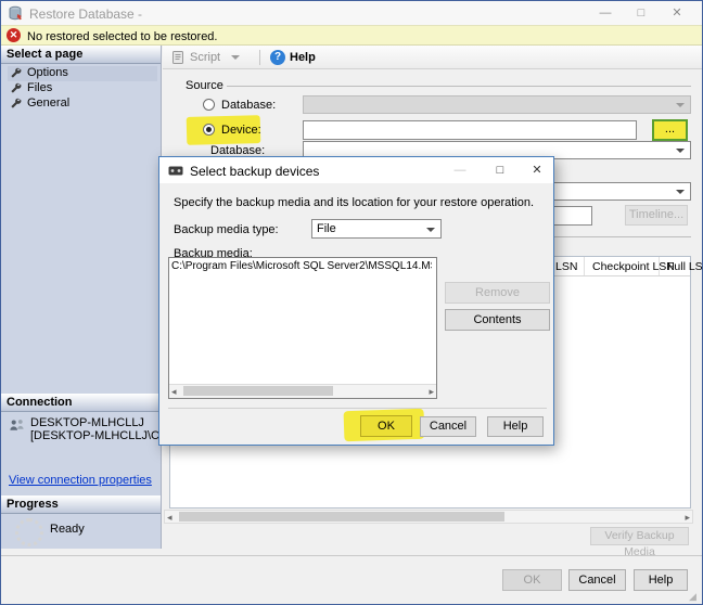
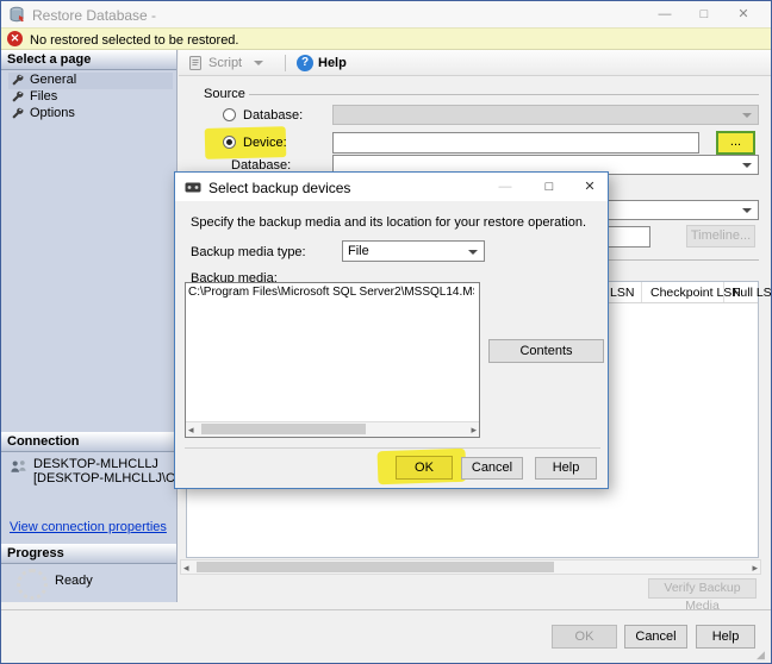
  Restore Database -
  —
  □
  ✕
  ✕
  No restored selected to be restored.
  Select a page
- Options
+ General
  Files
- General
+ Options
  Connection
  DESKTOP-MLHCLLJ
  [DESKTOP-MLHCLLJ\C
  View connection properties
  Progress
  Ready
  Script
  ?
  Help
  Source
  Database:
  Device:
  ...
  Database:
  Timeline...
  LSN
  Checkpoint LSN
  Full LS
  ◂
  ▸
  Verify Backup Media
  OK
  Cancel
  Help
  ◢
  Select backup devices
  —
  □
  ✕
  Specify the backup media and its location for your restore operation.
  Backup media type:
  File
  Backup media:
  C:\Program Files\Microsoft SQL Server2\MSSQL14.M
  ◂
  ▸
- Remove
  Contents
  OK
  Cancel
  Help
